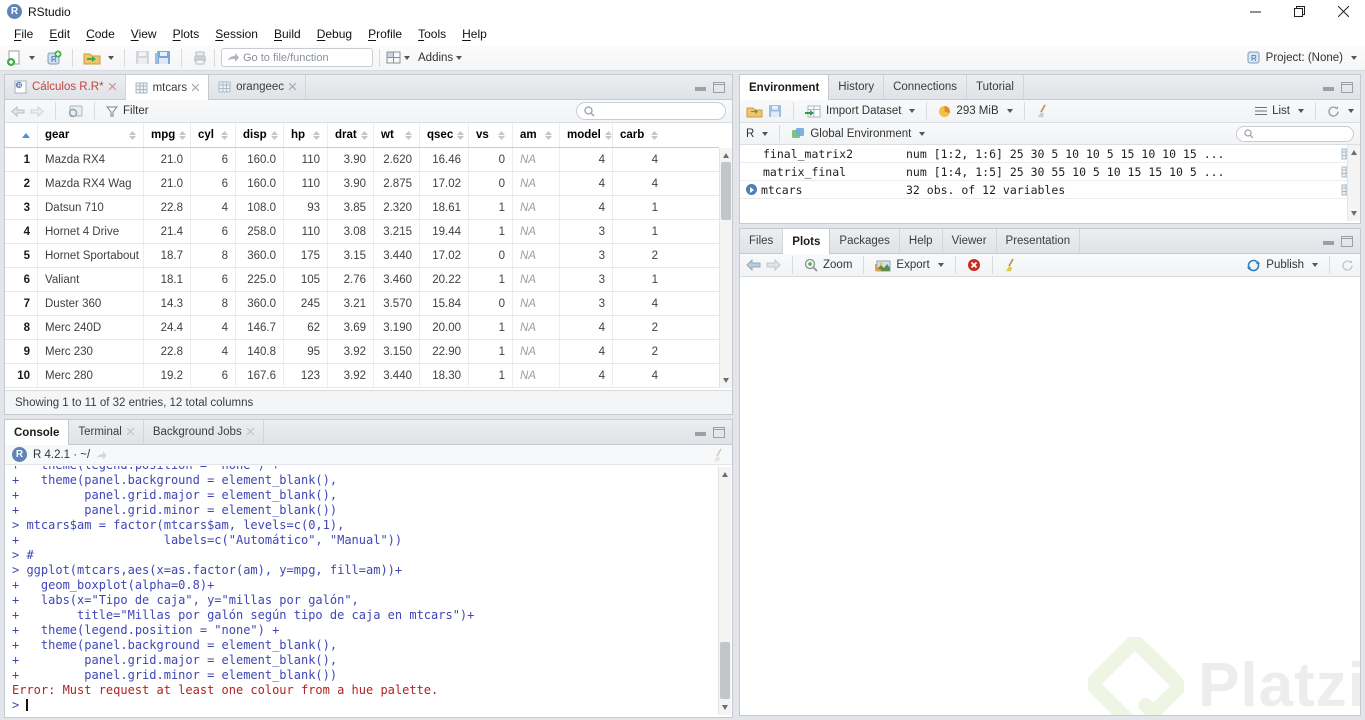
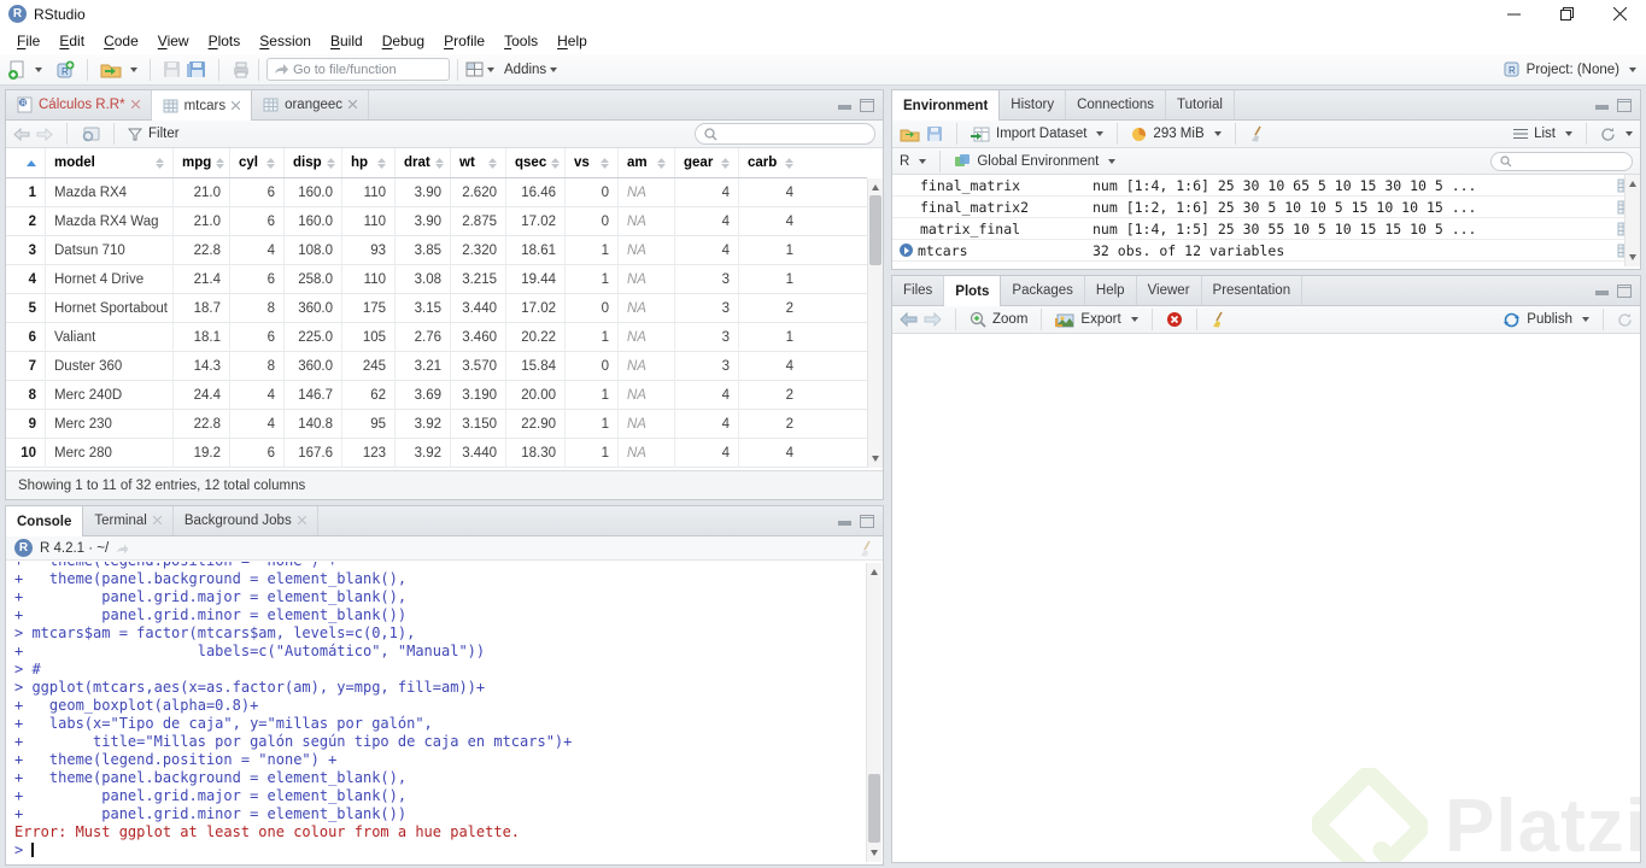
  R
  RStudio
  File
  Edit
  Code
  View
  Plots
  Session
  Build
  Debug
  Profile
  Tools
  Help
  R
  Go to file/function
  Addins
  R
  Project: (None)
  Cálculos R.R*
  mtcars
  orangeec
  Filter
- gear
+ model
  mpg
  cyl
  disp
  hp
  drat
  wt
  qsec
  vs
  am
- model
+ gear
  carb
  1
  Mazda RX4
  21.0
  6
  160.0
  110
  3.90
  2.620
  16.46
  0
  NA
  4
  4
  2
  Mazda RX4 Wag
  21.0
  6
  160.0
  110
  3.90
  2.875
  17.02
  0
  NA
  4
  4
  3
  Datsun 710
  22.8
  4
  108.0
  93
  3.85
  2.320
  18.61
  1
  NA
  4
  1
  4
  Hornet 4 Drive
  21.4
  6
  258.0
  110
  3.08
  3.215
  19.44
  1
  NA
  3
  1
  5
  Hornet Sportabout
  18.7
  8
  360.0
  175
  3.15
  3.440
  17.02
  0
  NA
  3
  2
  6
  Valiant
  18.1
  6
  225.0
  105
  2.76
  3.460
  20.22
  1
  NA
  3
  1
  7
  Duster 360
  14.3
  8
  360.0
  245
  3.21
  3.570
  15.84
  0
  NA
  3
  4
  8
  Merc 240D
  24.4
  4
  146.7
  62
  3.69
  3.190
  20.00
  1
  NA
  4
  2
  9
  Merc 230
  22.8
  4
  140.8
  95
  3.92
  3.150
  22.90
  1
  NA
  4
  2
  10
  Merc 280
  19.2
  6
  167.6
  123
  3.92
  3.440
  18.30
  1
  NA
  4
  4
  Showing 1 to 11 of 32 entries, 12 total columns
  Environment
  History
  Connections
  Tutorial
  Import Dataset
  293 MiB
  List
  R
  Global Environment
+ final_matrix
+ num [1:4, 1:6] 25 30 10 65 5 10 15 30 10 5 ...
  final_matrix2
  num [1:2, 1:6] 25 30 5 10 10 5 15 10 10 15 ...
  matrix_final
  num [1:4, 1:5] 25 30 55 10 5 10 15 15 10 5 ...
  mtcars
  32 obs. of 12 variables
  Files
  Plots
  Packages
  Help
  Viewer
  Presentation
  Zoom
  Export
  Publish
  Platzi
  Console
  Terminal
  Background Jobs
  R
  R 4.2.1 · ~/
  + theme(panel.background = element_blank(),
  + panel.grid.major = element_blank(),
  + panel.grid.minor = element_blank())
  > mtcars$am = factor(mtcars$am, levels=c(0,1),
  + labels=c("Automático", "Manual"))
  > #
  > ggplot(mtcars,aes(x=as.factor(am), y=mpg, fill=am))+
  + geom_boxplot(alpha=0.8)+
  + labs(x="Tipo de caja", y="millas por galón",
  + title="Millas por galón según tipo de caja en mtcars")+
  + theme(legend.position = "none") +
  + theme(panel.background = element_blank(),
  + panel.grid.major = element_blank(),
  + panel.grid.minor = element_blank())
- Error: Must request at least one colour from a hue palette.
+ Error: Must ggplot at least one colour from a hue palette.
  >
